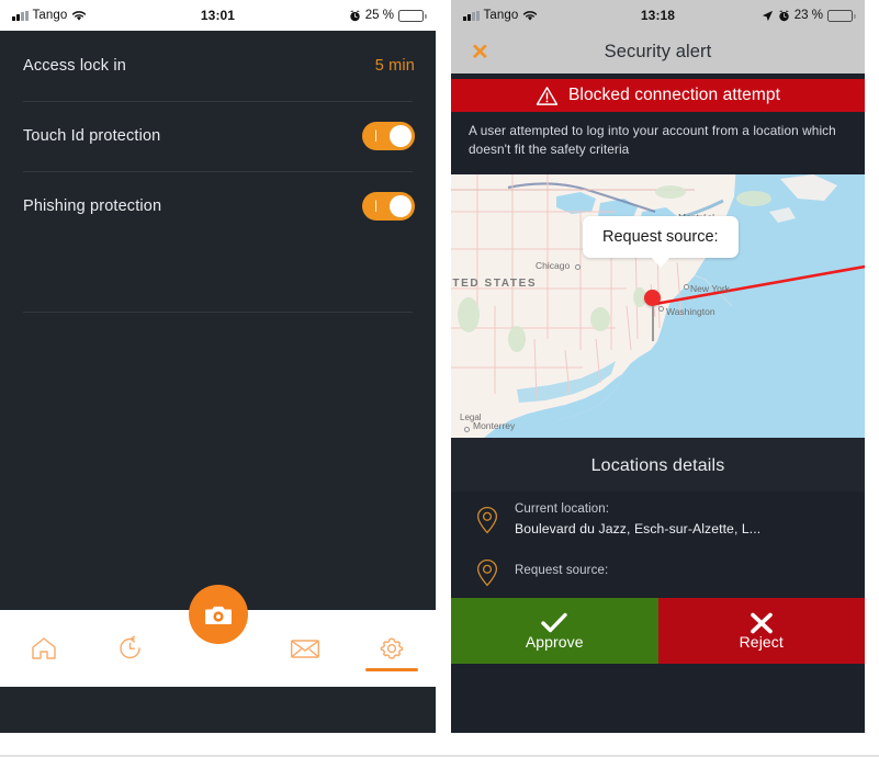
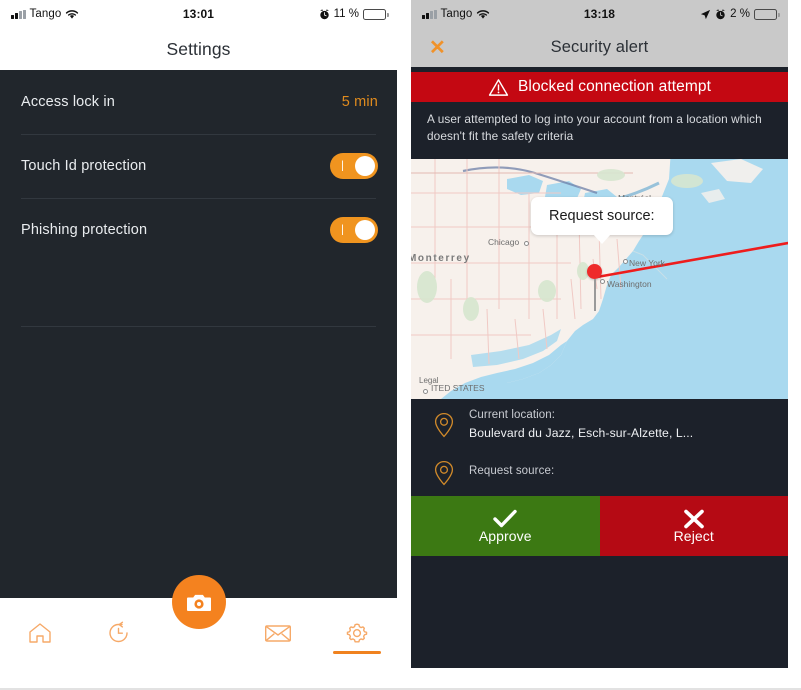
  Tango
  13:01
- 25 %
+ 11 %
+ Settings
  Access lock in
  5 min
  Touch Id protection
  |
  Phishing protection
  |
  Tango
  13:18
- 23 %
+ 2 %
  ✕
  Security alert
  Blocked connection attempt
  A user attempted to log into your account from a location which doesn't fit the safety criteria
  Chicago
- ITED STATES
+ Monterrey
  New York
  Washington
- Monterrey
+ ITED STATES
  Legal
  Request source:
- Locations details
  Current location:
  Boulevard du Jazz, Esch-sur-Alzette, L...
  Request source:
  Approve
  Reject
